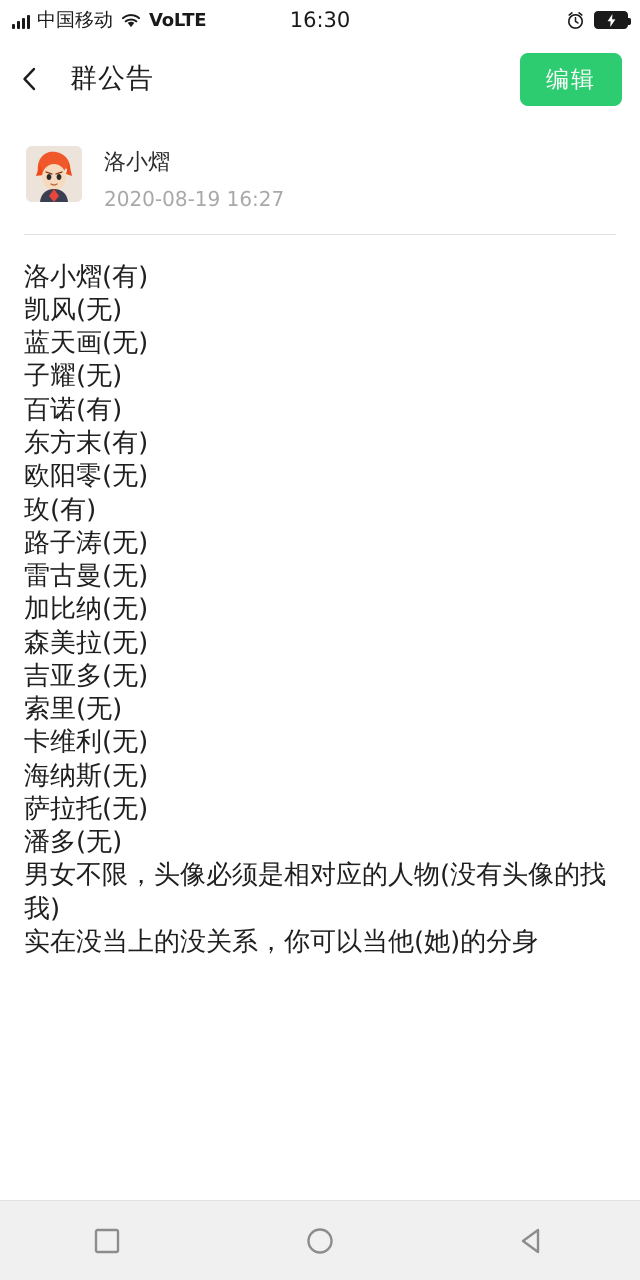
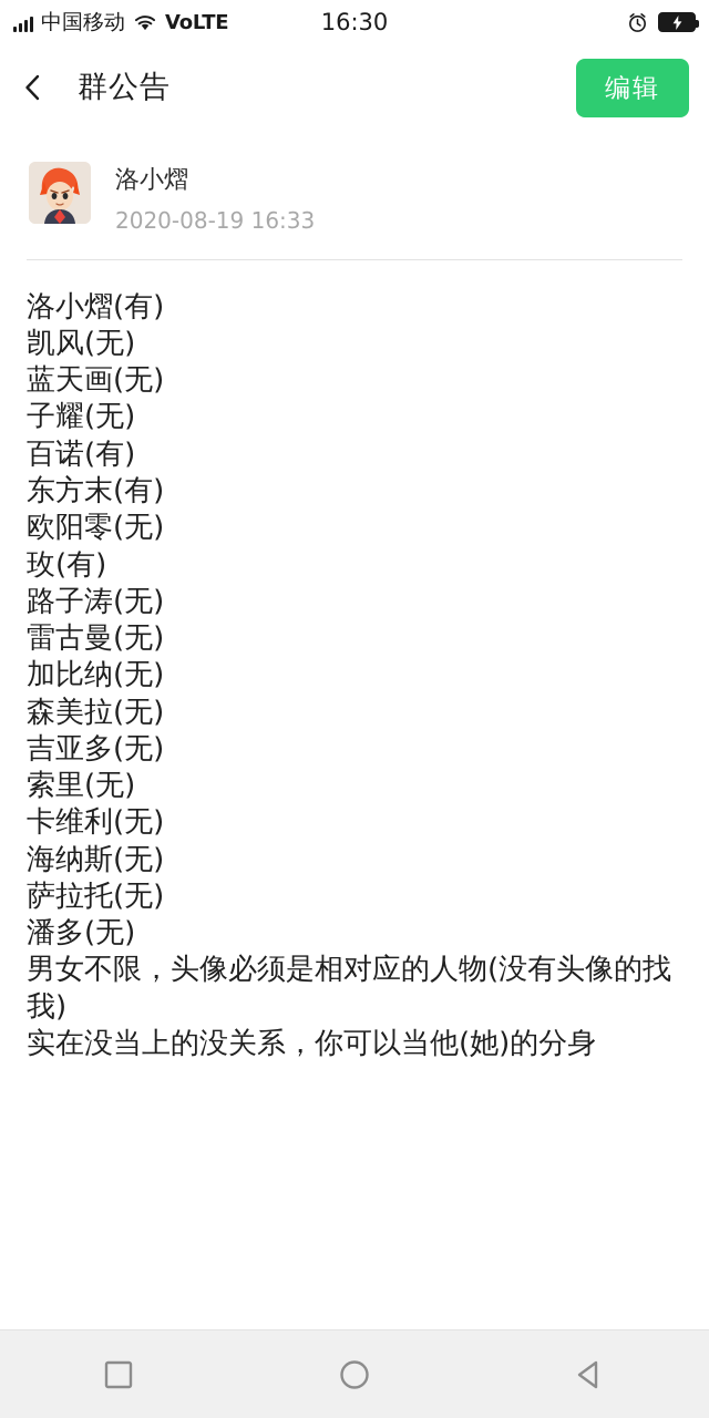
  中国移动
  VoLTE
  16:30
  群公告
  编辑
  洛小熠
- 2020-08-19 16:27
+ 2020-08-19 16:33
  洛小熠(有)
  凯风(无)
  蓝天画(无)
  子耀(无)
  百诺(有)
  东方末(有)
  欧阳零(无)
  玫(有)
  路子涛(无)
  雷古曼(无)
  加比纳(无)
  森美拉(无)
  吉亚多(无)
  索里(无)
  卡维利(无)
  海纳斯(无)
  萨拉托(无)
  潘多(无)
  男女不限，头像必须是相对应的人物(没有头像的找我)
  实在没当上的没关系，你可以当他(她)的分身
